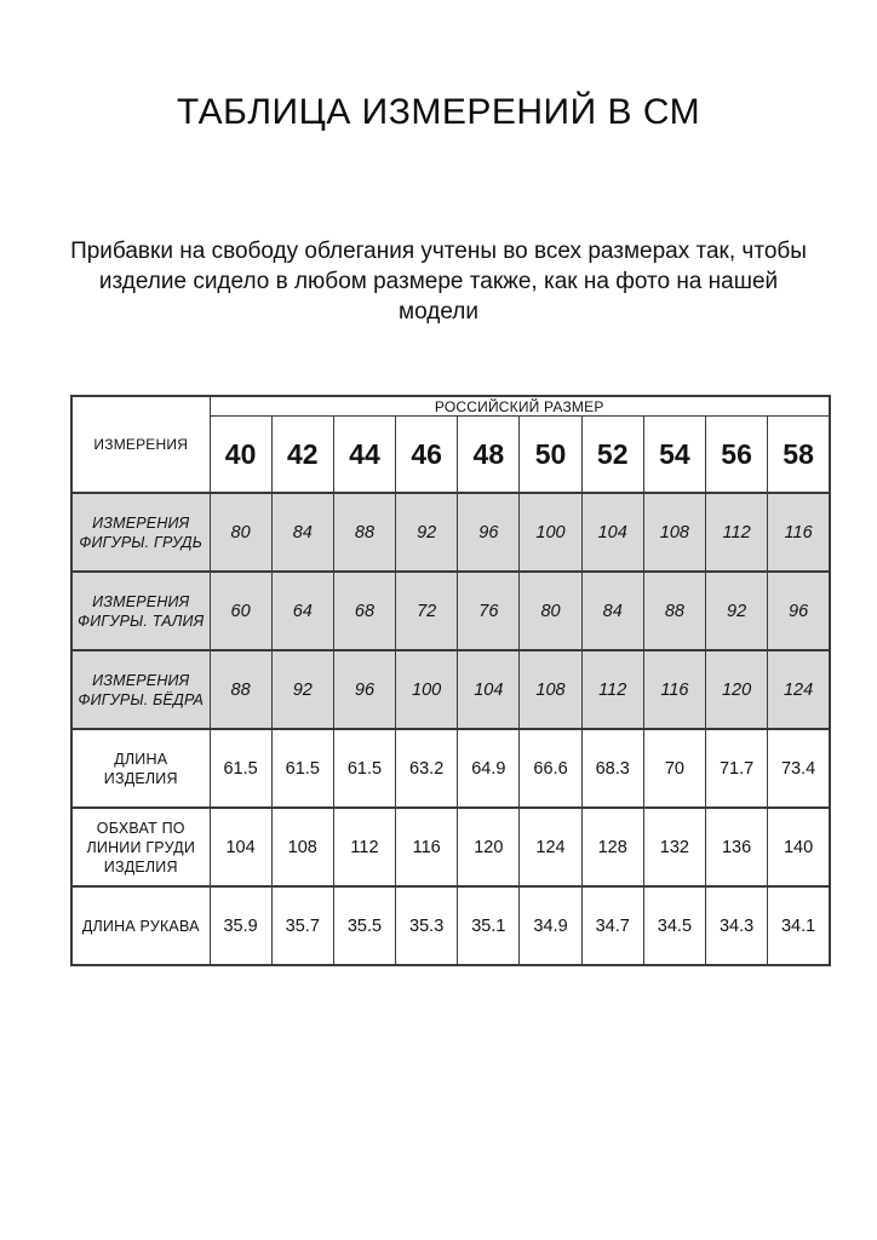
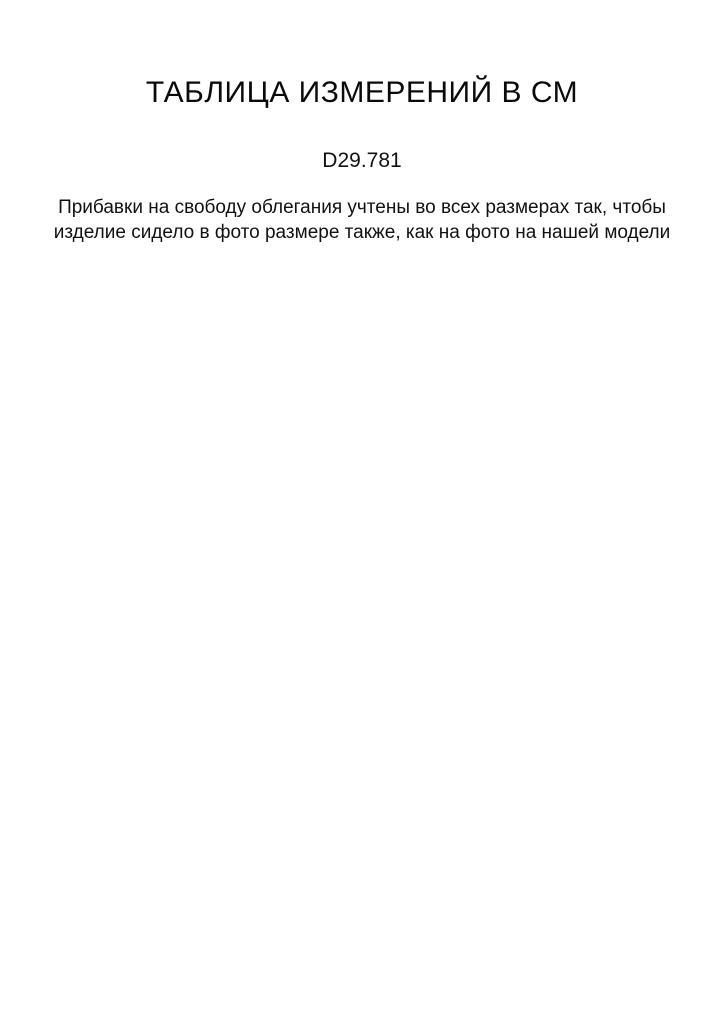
  ТАБЛИЦА ИЗМЕРЕНИЙ В СМ
+ D29.781
- Прибавки на свободу облегания учтены во всех размерах так, чтобы изделие сидело в любом размере также, как на фото на нашей модели
+ Прибавки на свободу облегания учтены во всех размерах так, чтобы изделие сидело в фото размере также, как на фото на нашей модели
- ИЗМЕРЕНИЯ	РОССИЙСКИЙ РАЗМЕР
- 40	42	44	46	48	50	52	54	56	58
- ИЗМЕРЕНИЯ ФИГУРЫ. ГРУДЬ	80	84	88	92	96	100	104	108	112	116
- ИЗМЕРЕНИЯ ФИГУРЫ. ТАЛИЯ	60	64	68	72	76	80	84	88	92	96
- ИЗМЕРЕНИЯ ФИГУРЫ. БЁДРА	88	92	96	100	104	108	112	116	120	124
- ДЛИНА ИЗДЕЛИЯ	61.5	61.5	61.5	63.2	64.9	66.6	68.3	70	71.7	73.4
- ОБХВАТ ПО ЛИНИИ ГРУДИ ИЗДЕЛИЯ	104	108	112	116	120	124	128	132	136	140
- ДЛИНА РУКАВА	35.9	35.7	35.5	35.3	35.1	34.9	34.7	34.5	34.3	34.1
